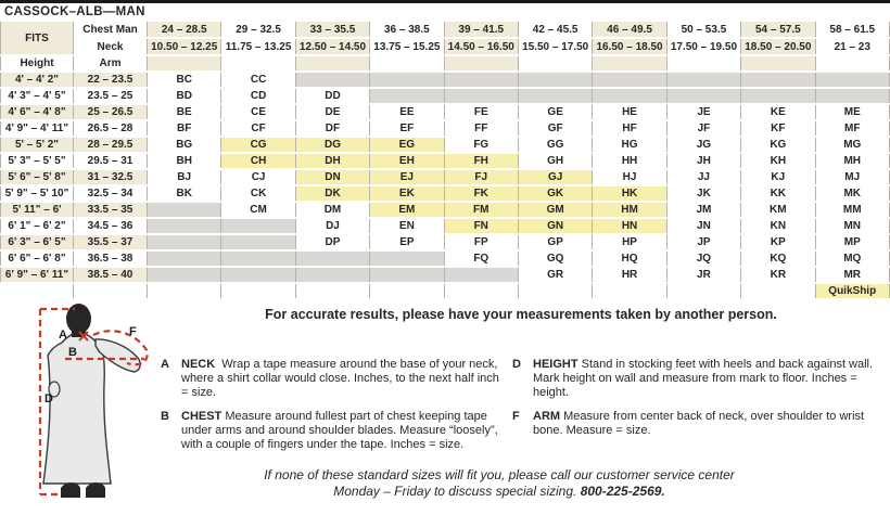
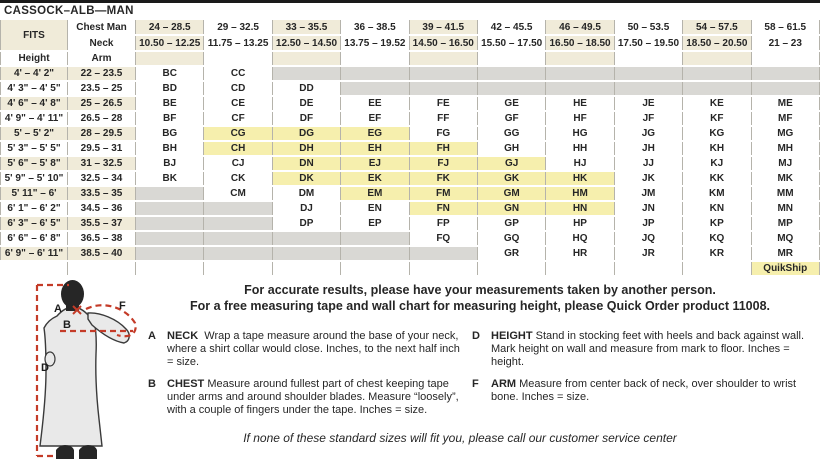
  CASSOCK–ALB—MAN
  FITS	Chest Man	24 – 28.5	29 – 32.5	33 – 35.5	36 – 38.5	39 – 41.5	42 – 45.5	46 – 49.5	50 – 53.5	54 – 57.5	58 – 61.5
- Neck	10.50 – 12.25	11.75 – 13.25	12.50 – 14.50	13.75 – 15.25	14.50 – 16.50	15.50 – 17.50	16.50 – 18.50	17.50 – 19.50	18.50 – 20.50	21 – 23
+ Neck	10.50 – 12.25	11.75 – 13.25	12.50 – 14.50	13.75 – 19.52	14.50 – 16.50	15.50 – 17.50	16.50 – 18.50	17.50 – 19.50	18.50 – 20.50	21 – 23
  Height	Arm
  4' – 4' 2"	22 – 23.5	BC	CC
  4' 3" – 4' 5"	23.5 – 25	BD	CD	DD
  4' 6" – 4' 8"	25 – 26.5	BE	CE	DE	EE	FE	GE	HE	JE	KE	ME
  4' 9" – 4' 11"	26.5 – 28	BF	CF	DF	EF	FF	GF	HF	JF	KF	MF
  5' – 5' 2"	28 – 29.5	BG	CG	DG	EG	FG	GG	HG	JG	KG	MG
  5' 3" – 5' 5"	29.5 – 31	BH	CH	DH	EH	FH	GH	HH	JH	KH	MH
  5' 6" – 5' 8"	31 – 32.5	BJ	CJ	DN	EJ	FJ	GJ	HJ	JJ	KJ	MJ
  5' 9" – 5' 10"	32.5 – 34	BK	CK	DK	EK	FK	GK	HK	JK	KK	MK
  5' 11" – 6'	33.5 – 35		CM	DM	EM	FM	GM	HM	JM	KM	MM
  6' 1" – 6' 2"	34.5 – 36			DJ	EN	FN	GN	HN	JN	KN	MN
  6' 3" – 6' 5"	35.5 – 37			DP	EP	FP	GP	HP	JP	KP	MP
  6' 6" – 6' 8"	36.5 – 38					FQ	GQ	HQ	JQ	KQ	MQ
  6' 9" – 6' 11"	38.5 – 40						GR	HR	JR	KR	MR
  											QuikShip
  A
  B
  D
  F
  For accurate results, please have your measurements taken by another person.
+ For a free measuring tape and wall chart for measuring height, please Quick Order product 11008.
  A
  NECK Wrap a tape measure around the base of your neck, where a shirt collar would close. Inches, to the next half inch = size.
  B
  CHEST Measure around fullest part of chest keeping tape under arms and around shoulder blades. Measure “loosely”, with a couple of fingers under the tape. Inches = size.
  D
  HEIGHT Stand in stocking feet with heels and back against wall. Mark height on wall and measure from mark to floor. Inches = height.
  F
- ARM Measure from center back of neck, over shoulder to wrist bone. Measure = size.
+ ARM Measure from center back of neck, over shoulder to wrist bone. Inches = size.
  If none of these standard sizes will fit you, please call our customer service center
- Monday – Friday to discuss special sizing. 800-225-2569.
